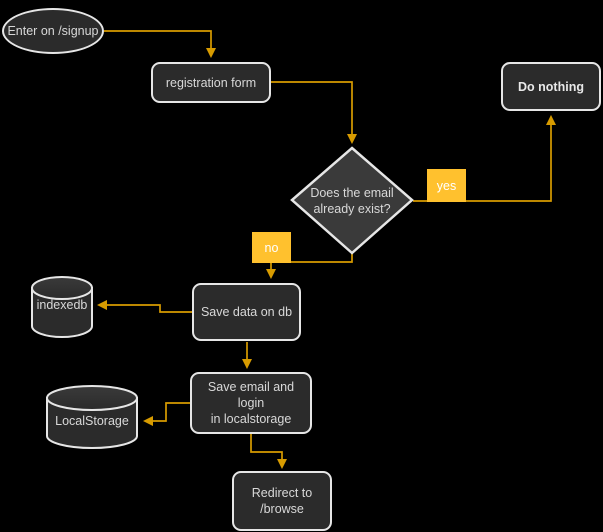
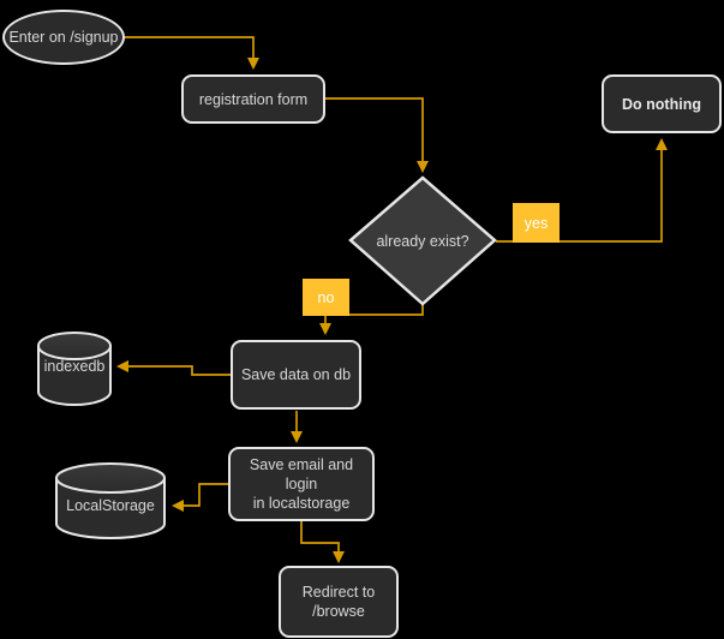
  Enter on /signup
  registration form
  Do nothing
- Does the email
  already exist?
  Save data on db
  indexedb
  Save email and login
  in localstorage
  LocalStorage
  Redirect to
  /browse
  yes
  no
